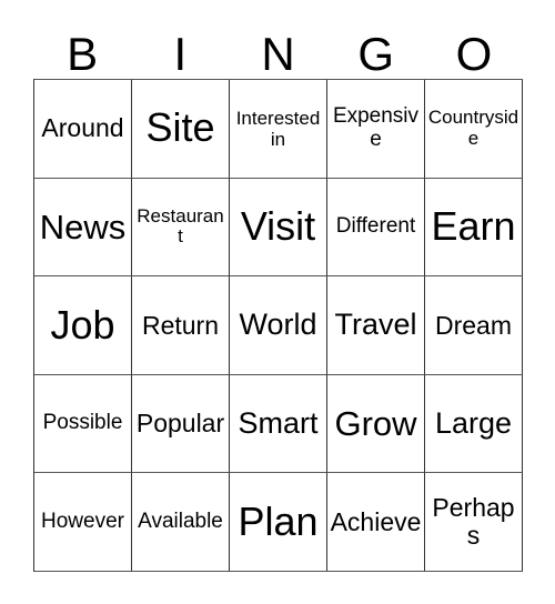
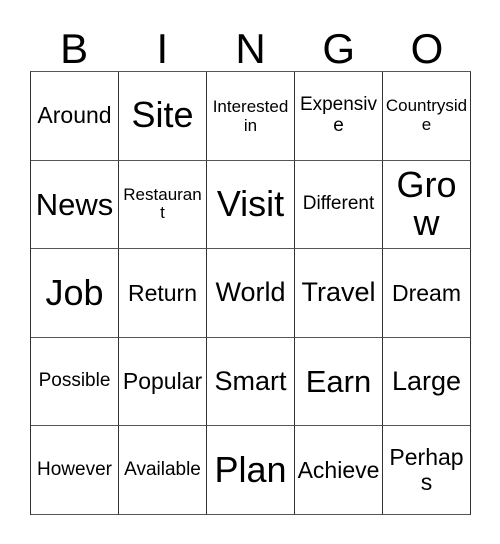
  B
  I
  N
  G
  O
  Around
  Site
  Interested in
  Expensive
  Countryside
  News
  Restaurant
  Visit
  Different
- Earn
+ Grow
  Job
  Return
  World
  Travel
  Dream
  Possible
  Popular
  Smart
- Grow
+ Earn
  Large
  However
  Available
  Plan
  Achieve
  Perhaps
